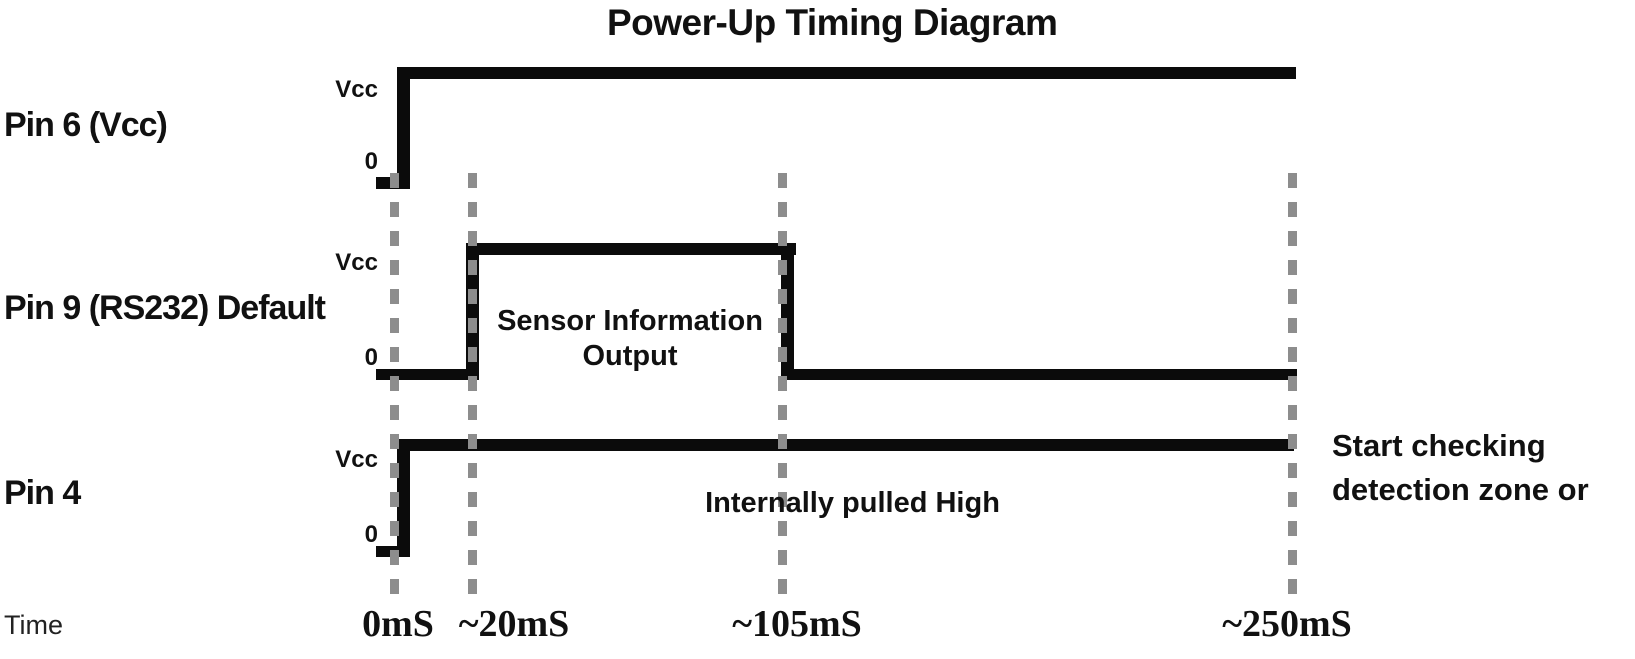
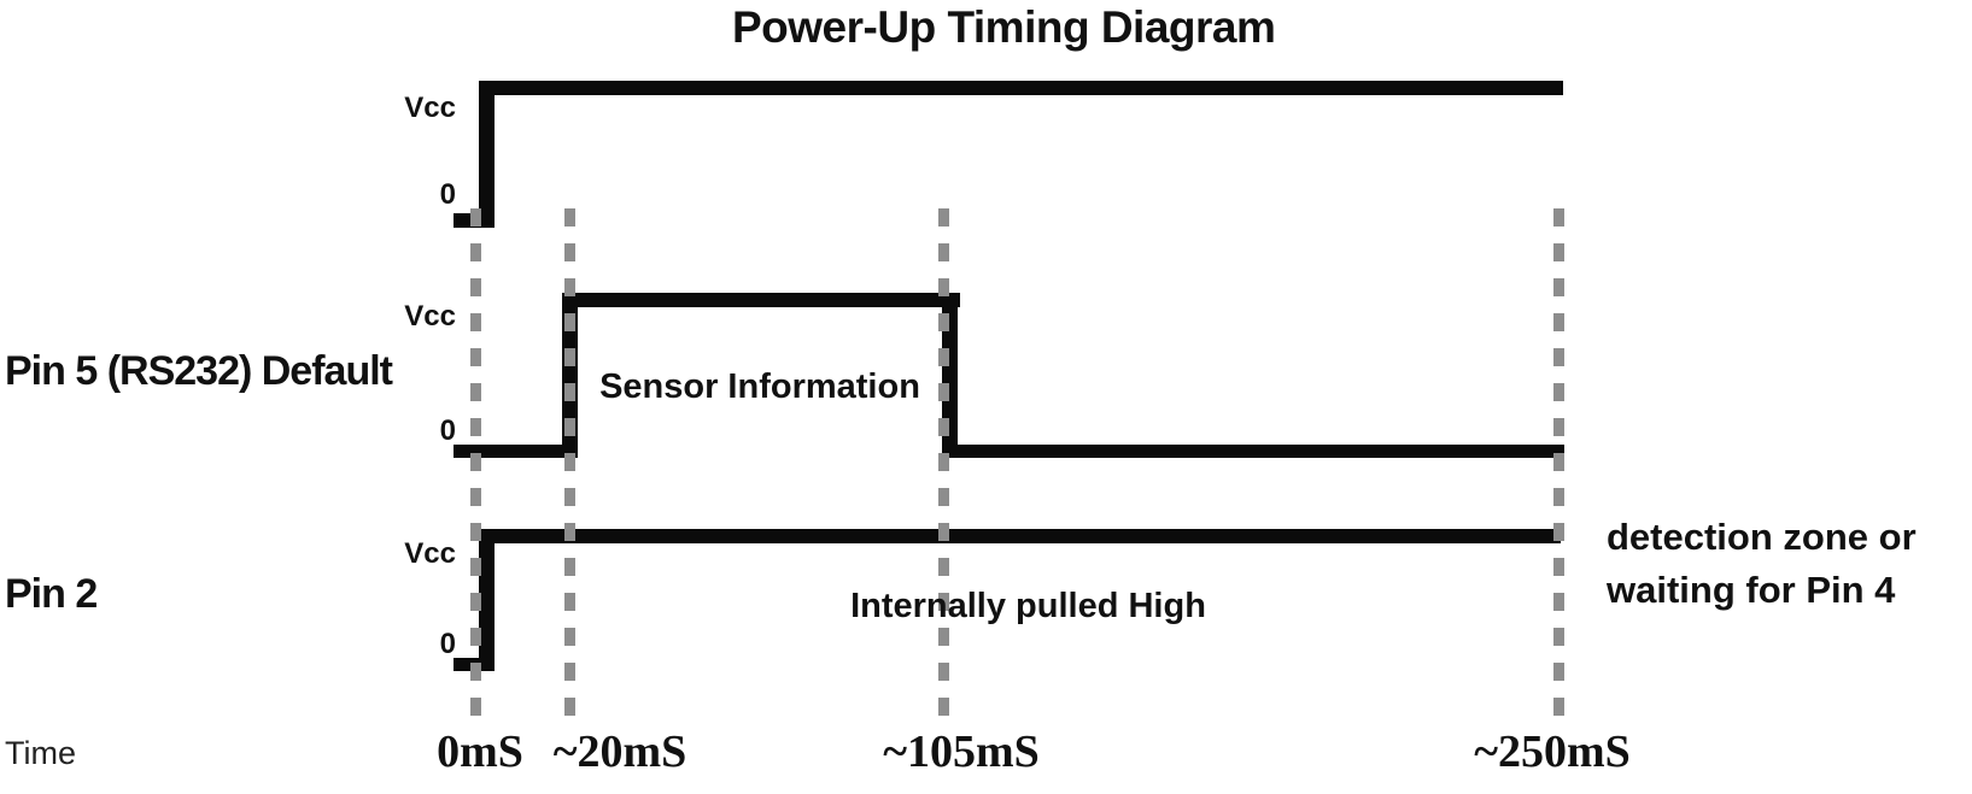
  Power-Up Timing Diagram
- Pin 6 (Vcc)
- Pin 9 (RS232) Default
+ Pin 5 (RS232) Default
- Pin 4
+ Pin 2
  Vcc
  0
  Vcc
  0
  Vcc
  0
  Sensor Information
- Output
  Internally pulled High
- Start checking
  detection zone or
+ waiting for Pin 4
  0mS
  ~20mS
  ~105mS
  ~250mS
  Time
